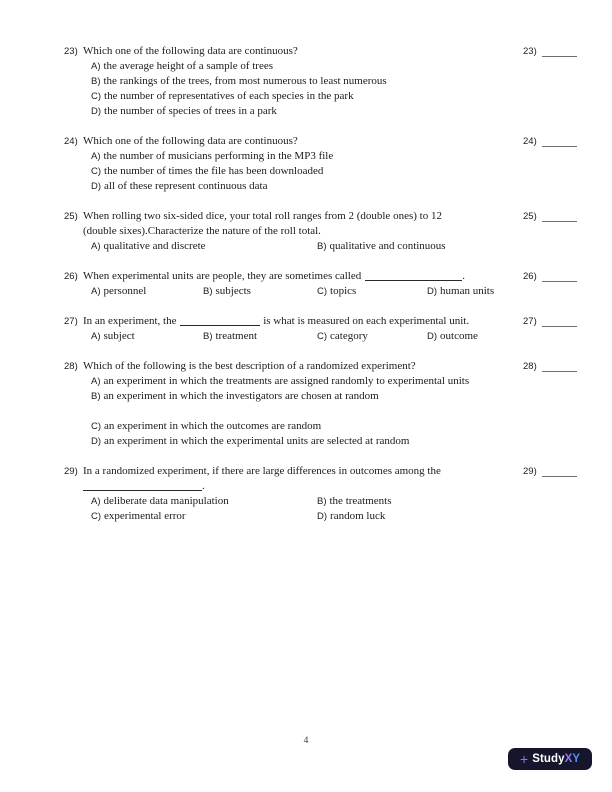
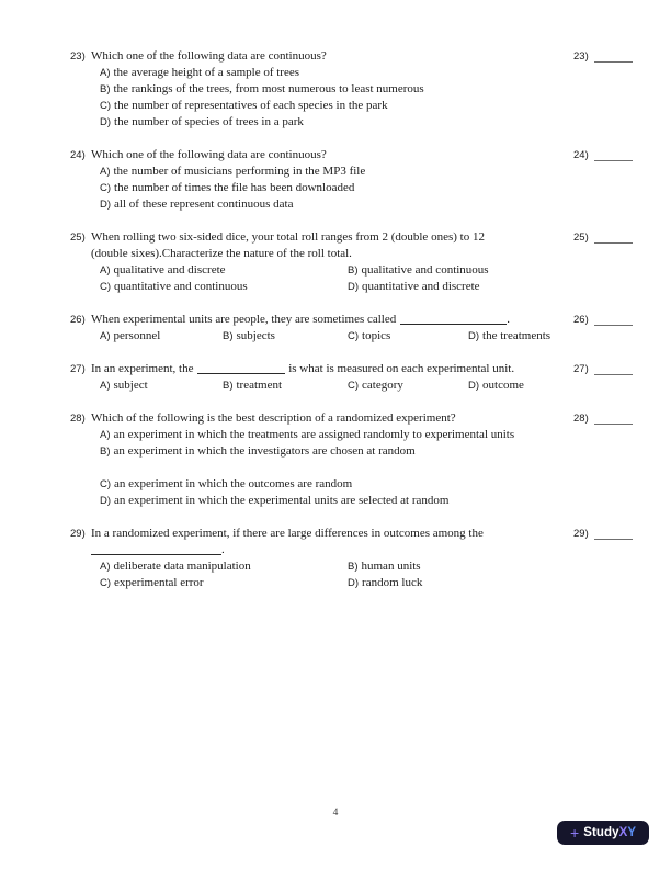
  23)
  Which one of the following data are continuous?
  23)
  A) the average height of a sample of trees
  B) the rankings of the trees, from most numerous to least numerous
  C) the number of representatives of each species in the park
  D) the number of species of trees in a park
  24)
  Which one of the following data are continuous?
  24)
  A) the number of musicians performing in the MP3 file
  C) the number of times the file has been downloaded
  D) all of these represent continuous data
  25)
  When rolling two six-sided dice, your total roll ranges from 2 (double ones) to 12
  25)
  (double sixes).Characterize the nature of the roll total.
  A) qualitative and discrete
  B) qualitative and continuous
+ C) quantitative and continuous
+ D) quantitative and discrete
  26)
  When experimental units are people, they are sometimes called .
  26)
  A) personnel
  B) subjects
  C) topics
- D) human units
+ D) the treatments
  27)
  In an experiment, the is what is measured on each experimental unit.
  27)
  A) subject
  B) treatment
  C) category
  D) outcome
  28)
  Which of the following is the best description of a randomized experiment?
  28)
  A) an experiment in which the treatments are assigned randomly to experimental units
  B) an experiment in which the investigators are chosen at random
  C) an experiment in which the outcomes are random
  D) an experiment in which the experimental units are selected at random
  29)
  In a randomized experiment, if there are large differences in outcomes among the
  29)
  .
  A) deliberate data manipulation
- B) the treatments
+ B) human units
  C) experimental error
  D) random luck
  4
  +
  Study
  X
  Y
